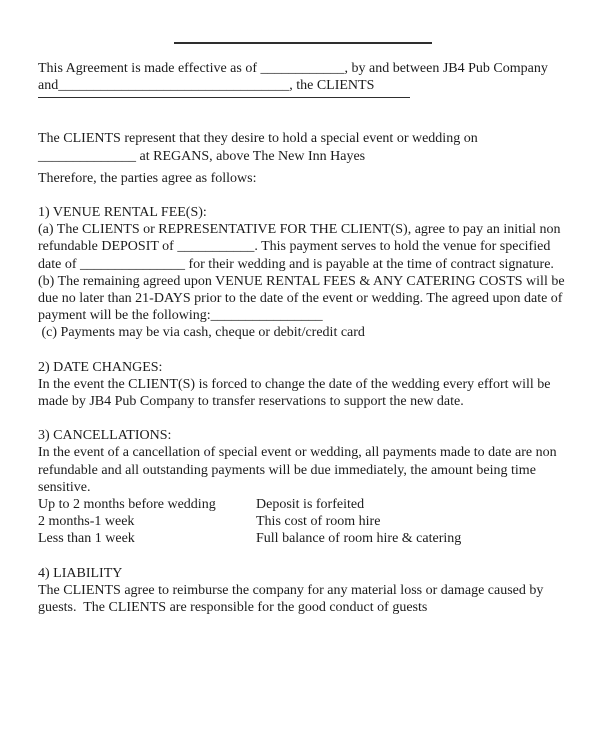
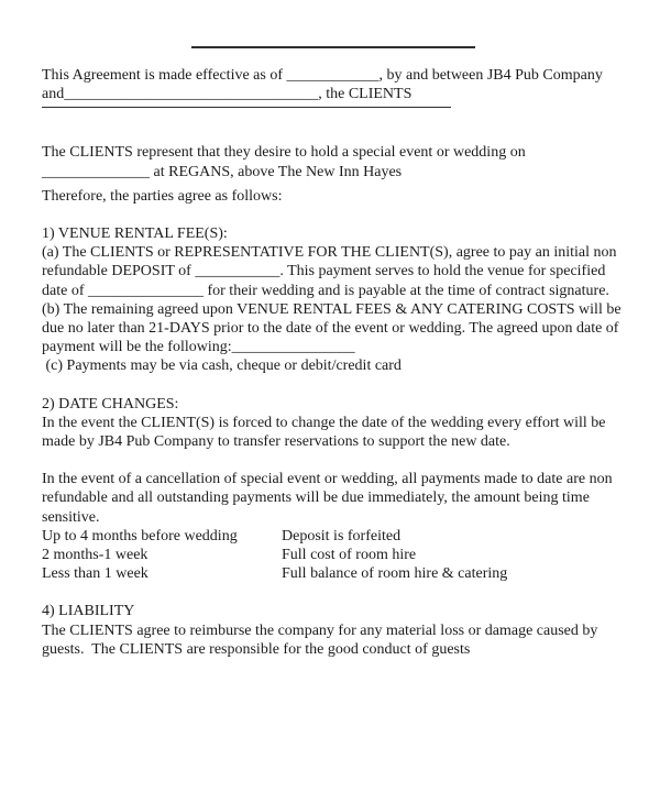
  This Agreement is made effective as of ____________, by and between JB4 Pub Company
  and_________________________________, the CLIENTS
  The CLIENTS represent that they desire to hold a special event or wedding on ______________ at REGANS, above The New Inn Hayes
  Therefore, the parties agree as follows:
  1) VENUE RENTAL FEE(S):
  (a) The CLIENTS or REPRESENTATIVE FOR THE CLIENT(S), agree to pay an initial non refundable DEPOSIT of ___________. This payment serves to hold the venue for specified date of _______________ for their wedding and is payable at the time of contract signature.
  (b) The remaining agreed upon VENUE RENTAL FEES & ANY CATERING COSTS will be due no later than 21-DAYS prior to the date of the event or wedding. The agreed upon date of payment will be the following:________________
  (c) Payments may be via cash, cheque or debit/credit card
  2) DATE CHANGES:
  In the event the CLIENT(S) is forced to change the date of the wedding every effort will be made by JB4 Pub Company to transfer reservations to support the new date.
- 3) CANCELLATIONS:
  In the event of a cancellation of special event or wedding, all payments made to date are non refundable and all outstanding payments will be due immediately, the amount being time sensitive.
- Up to 2 months before wedding
+ Up to 4 months before wedding
  Deposit is forfeited
  2 months-1 week
- This cost of room hire
+ Full cost of room hire
  Less than 1 week
  Full balance of room hire & catering
  4) LIABILITY
  The CLIENTS agree to reimburse the company for any material loss or damage caused by guests. The CLIENTS are responsible for the good conduct of guests
